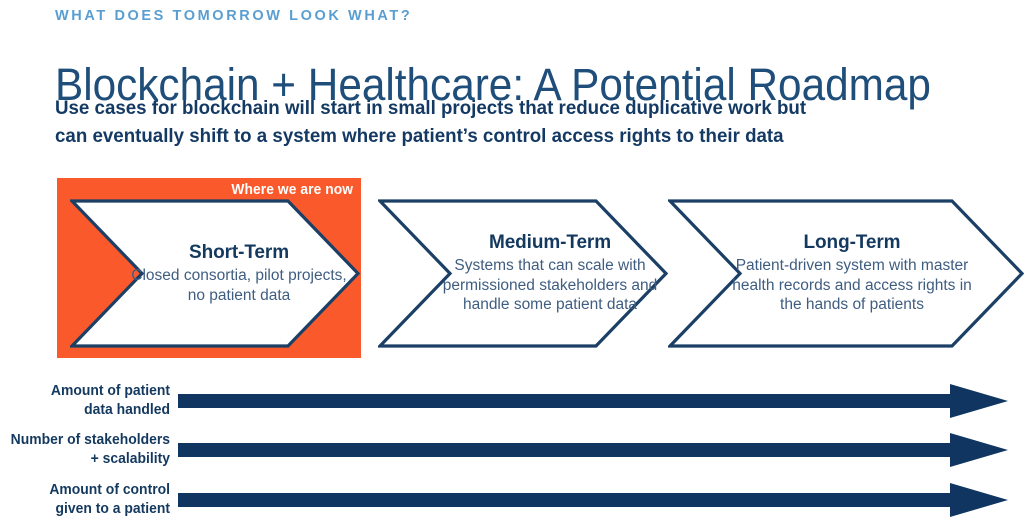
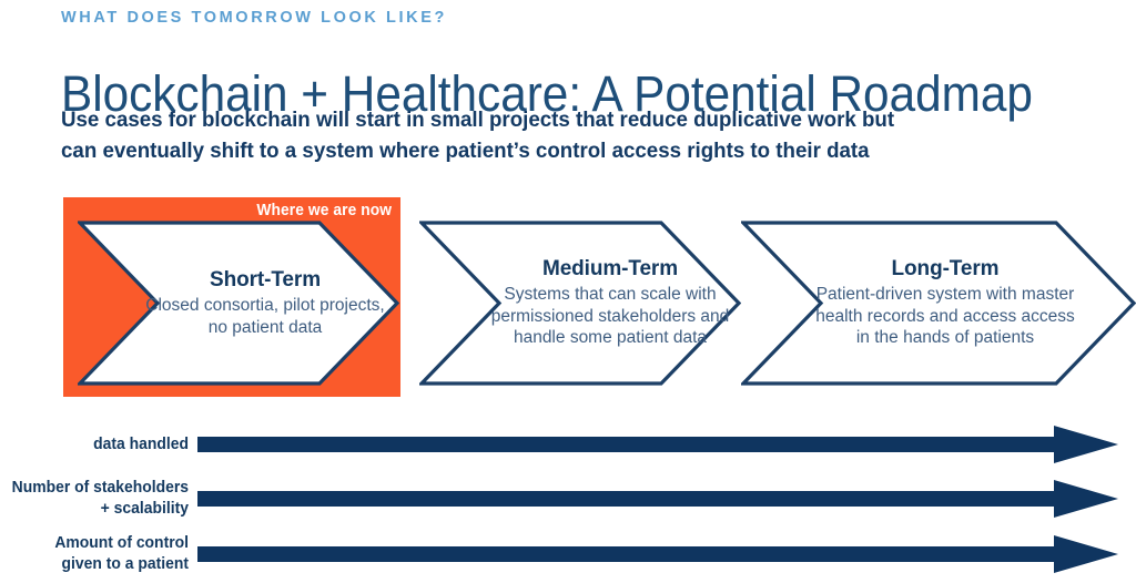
- WHAT DOES TOMORROW LOOK WHAT?
+ WHAT DOES TOMORROW LOOK LIKE?
  Blockchain + Healthcare: A Potential Roadmap
  Use cases for blockchain will start in small projects that reduce duplicative work but
  can eventually shift to a system where patient’s control access rights to their data
  Where we are now
  Short-Term
  Closed consortia, pilot projects, no patient data
  Medium-Term
  Systems that can scale with permissioned stakeholders and handle some patient data
  Long-Term
- Patient-driven system with master health records and access rights in the hands of patients
+ Patient-driven system with master health records and access access in the hands of patients
- Amount of patient
  data handled
  Number of stakeholders
  + scalability
  Amount of control
  given to a patient
